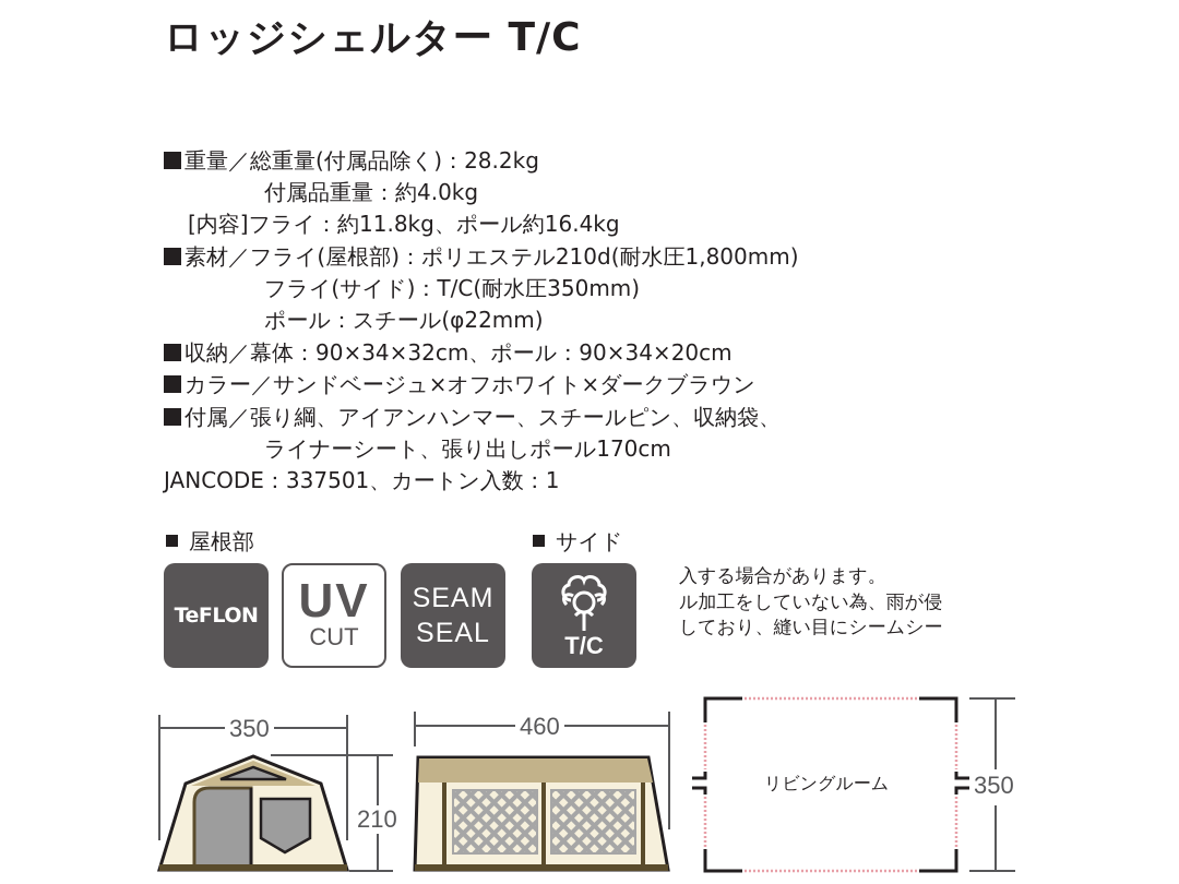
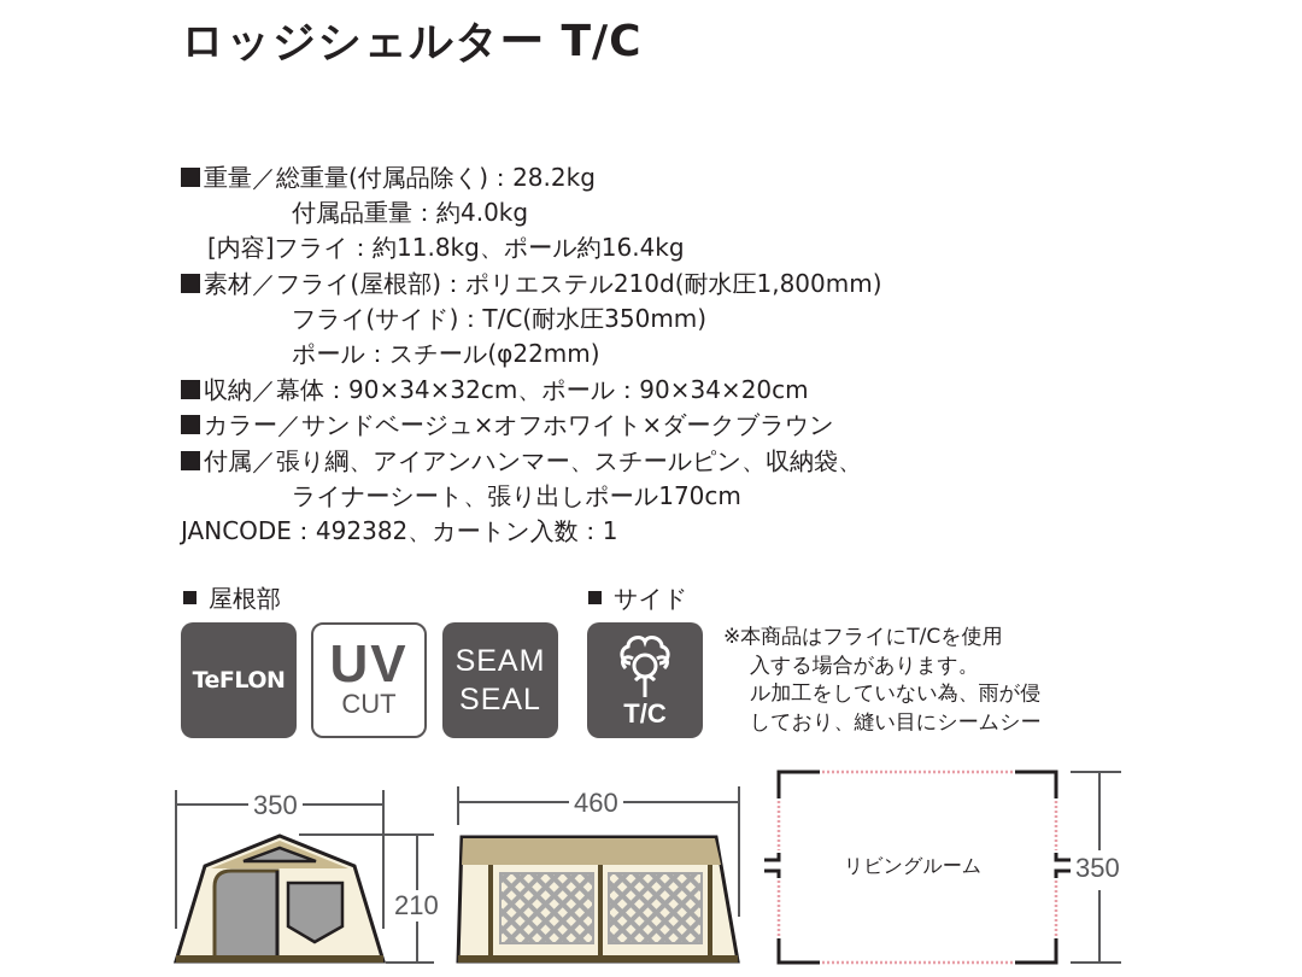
  ロッジシェルター T/C
  重量／総重量(付属品除く)：28.2kg
  付属品重量：約4.0kg
  [内容]フライ：約11.8kg、ポール約16.4kg
  素材／フライ(屋根部)：ポリエステル210d(耐水圧1,800mm)
  フライ(サイド)：T/C(耐水圧350mm)
  ポール：スチール(φ22mm)
  収納／幕体：90×34×32cm、ポール：90×34×20cm
  カラー／サンドベージュ×オフホワイト×ダークブラウン
  付属／張り綱、アイアンハンマー、スチールピン、収納袋、
  ライナーシート、張り出しポール170cm
- JANCODE：337501、カートン入数：1
+ JANCODE：492382、カートン入数：1
  屋根部
  サイド
  TeFLON
  UV
  CUT
  SEAM
  SEAL
  T/C
+ ※本商品はフライにT/Cを使用
  入する場合があります。
  ル加工をしていない為、雨が侵
  しており、縫い目にシームシー
  350
  210
  460
  350
  リビングルーム
